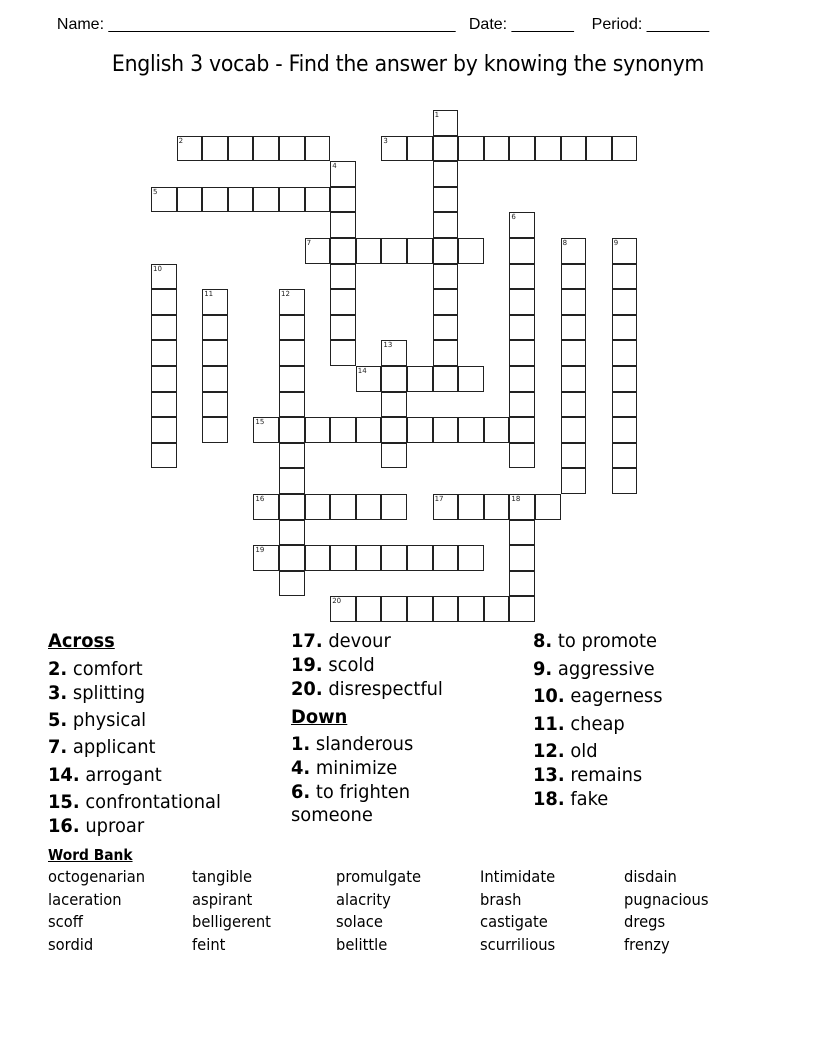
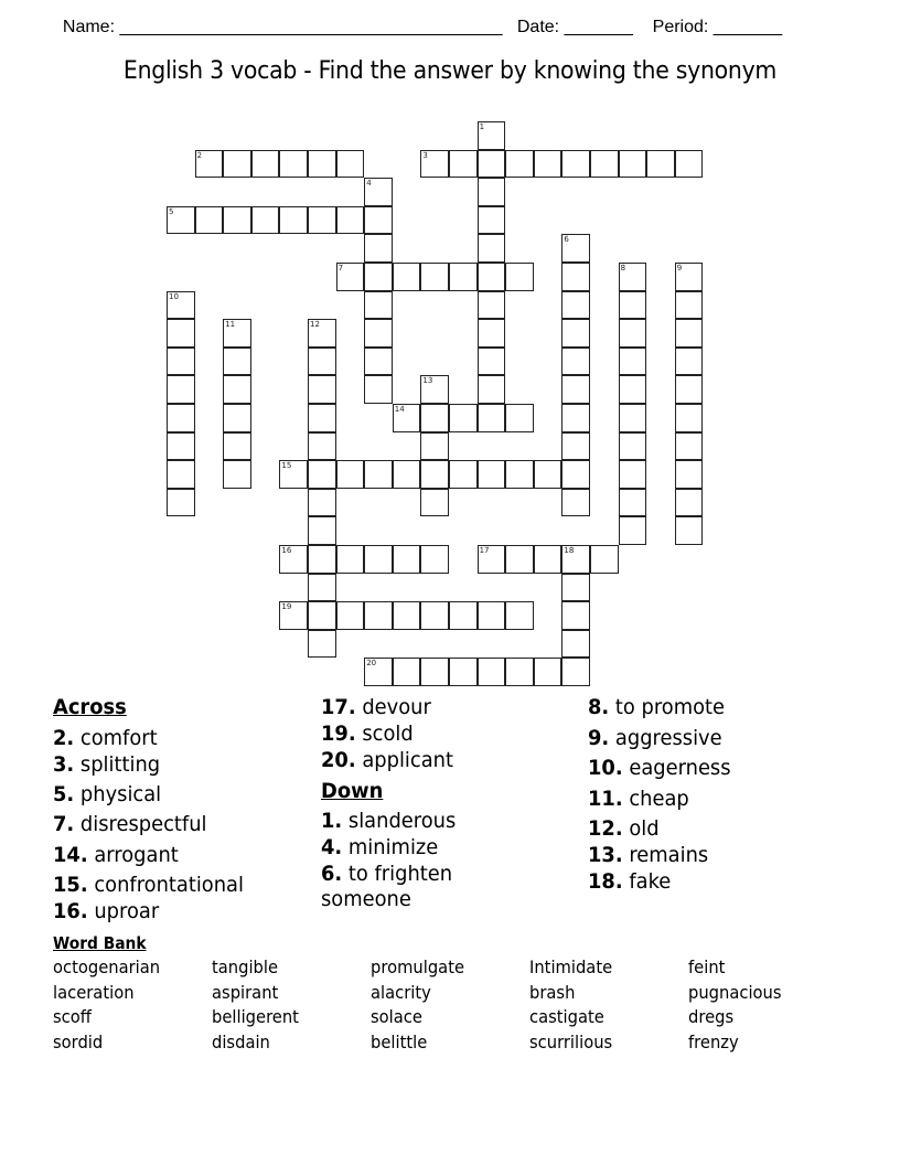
  Name: _______________________________________ Date: _______ Period: _______
  English 3 vocab - Find the answer by knowing the synonym
  1
  2
  3
  4
  5
  6
  7
  8
  9
  10
  11
  12
  13
  14
  15
  16
  17
  18
  19
  20
  Across
  2. comfort
  3. splitting
  5. physical
- 7. applicant
+ 7. disrespectful
  14. arrogant
  15. confrontational
  16. uproar
  17. devour
  19. scold
- 20. disrespectful
+ 20. applicant
  Down
  1. slanderous
  4. minimize
  6. to frighten
  someone
  8. to promote
  9. aggressive
  10. eagerness
  11. cheap
  12. old
  13. remains
  18. fake
  Word Bank
  octogenarian
  tangible
  promulgate
  Intimidate
- disdain
+ feint
  laceration
  aspirant
  alacrity
  brash
  pugnacious
  scoff
  belligerent
  solace
  castigate
  dregs
  sordid
- feint
+ disdain
  belittle
  scurrilious
  frenzy
